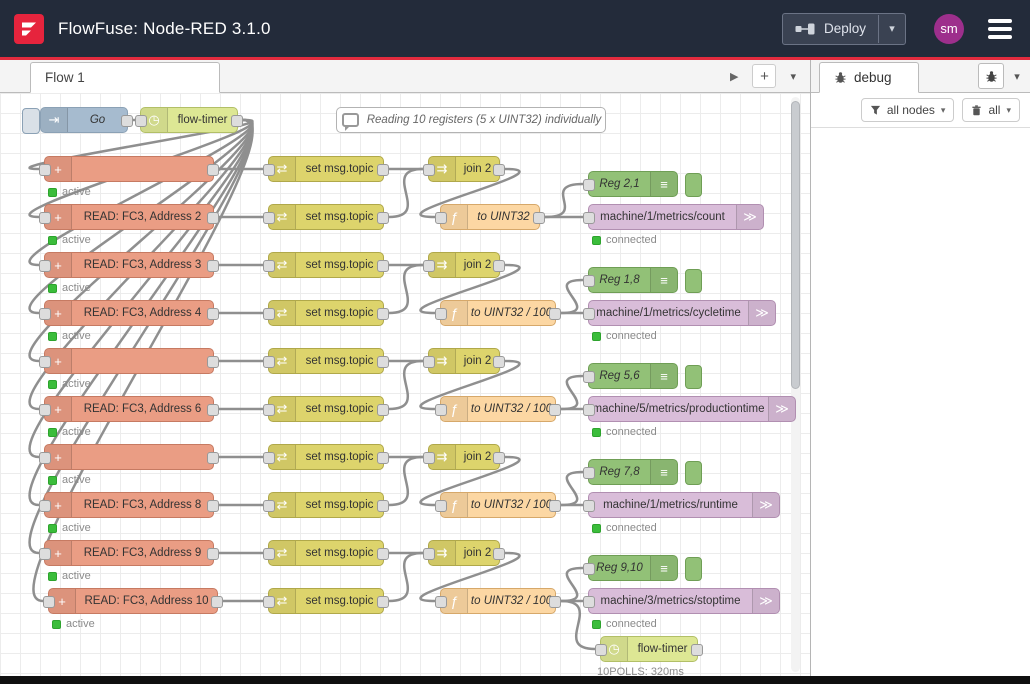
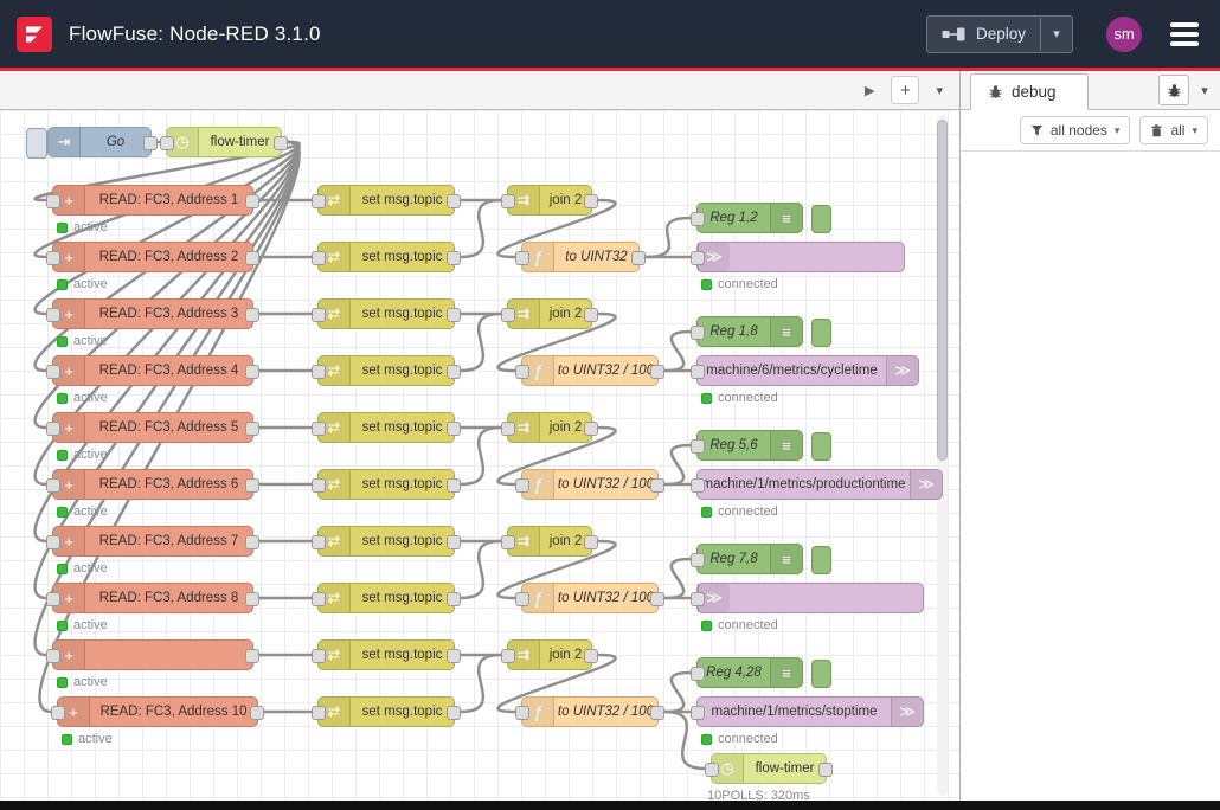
  FlowFuse: Node-RED 3.1.0
  Deploy
  ▾
  sm
- Flow 1
  ▶
  +
  ▾
  ⇥
  Go
  ◷
  flow-timer
- Reading 10 registers (5 x UINT32) individually
  +
+ READ: FC3, Address 1
  active
  +
  READ: FC3, Address 2
  active
  +
  READ: FC3, Address 3
  active
  +
  READ: FC3, Address 4
  active
  +
+ READ: FC3, Address 5
  active
  +
  READ: FC3, Address 6
  active
  +
+ READ: FC3, Address 7
  active
  +
  READ: FC3, Address 8
  active
  +
- READ: FC3, Address 9
  active
  +
  READ: FC3, Address 10
  active
  ⇄
  set msg.topic
  ⇄
  set msg.topic
  ⇄
  set msg.topic
  ⇄
  set msg.topic
  ⇄
  set msg.topic
  ⇄
  set msg.topic
  ⇄
  set msg.topic
  ⇄
  set msg.topic
  ⇄
  set msg.topic
  ⇄
  set msg.topic
  ⇉
  join 2
  ⇉
  join 2
  ⇉
  join 2
  ⇉
  join 2
  ⇉
  join 2
  ƒ
  to UINT32
  ƒ
  to UINT32 / 10
  ƒ
  to UINT32 / 10
  ƒ
  to UINT32 / 10
  ƒ
  to UINT32 / 10
- Reg 2,1
+ Reg 1,2
  ≡
  Reg 1,8
  ≡
  Reg 5,6
  ≡
  Reg 7,8
  ≡
- Reg 9,10
+ Reg 4,28
  ≡
- machine/1/metrics/count
  ≫
  connected
- machine/1/metrics/cycletime
+ machine/6/metrics/cycletime
  ≫
  connected
- machine/5/metrics/productiontime
+ machine/1/metrics/productiontime
  ≫
  connected
- machine/1/metrics/runtime
  ≫
  connected
- machine/3/metrics/stoptime
+ machine/1/metrics/stoptime
  ≫
  connected
  ◷
  flow-timer
  10POLLS: 320ms
  debug
  ▾
  all nodes
  ▾
  all
  ▾
